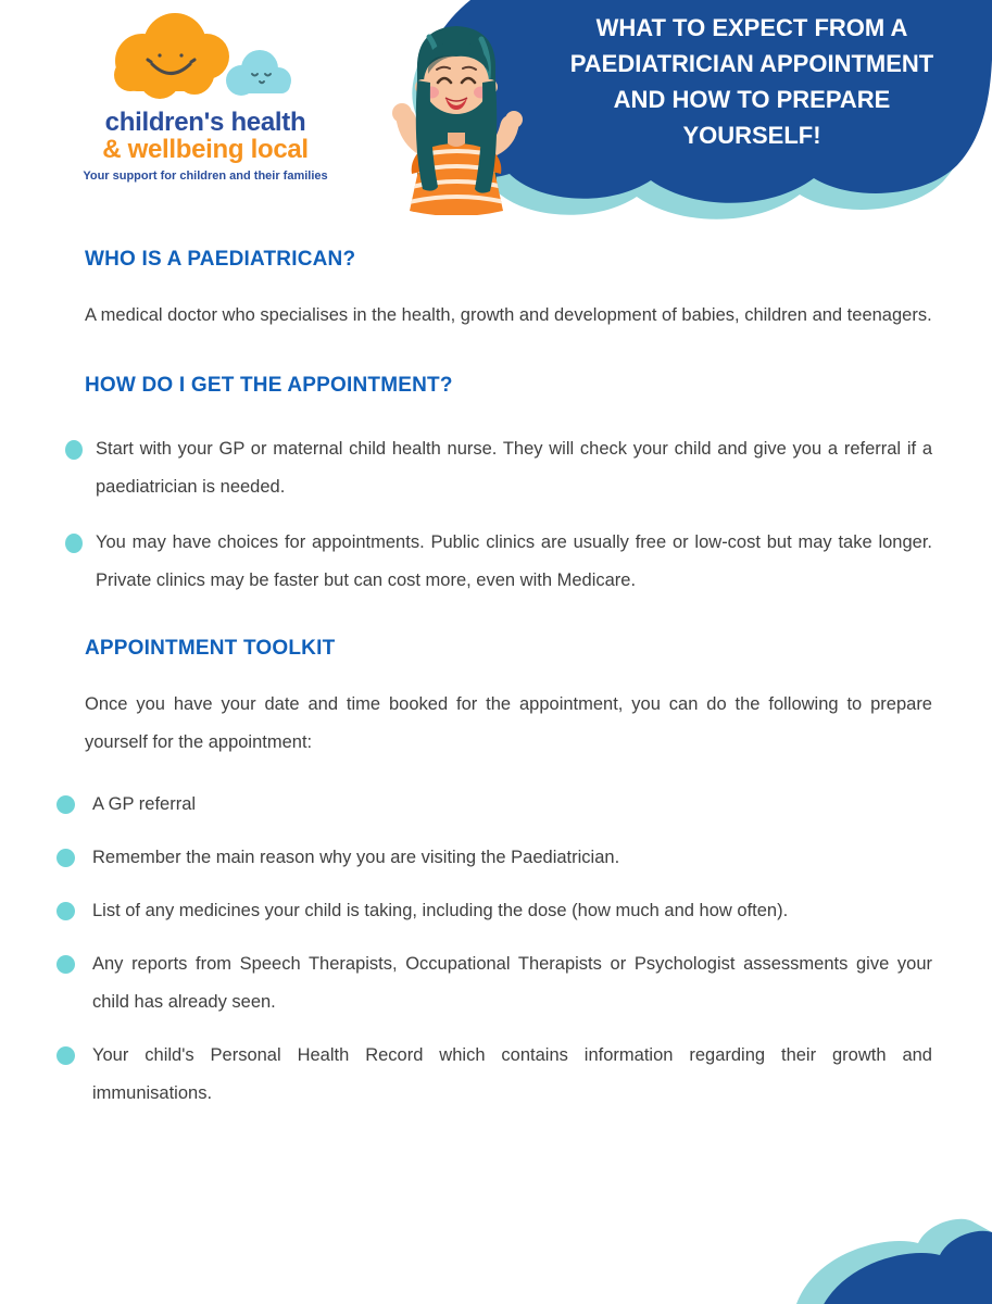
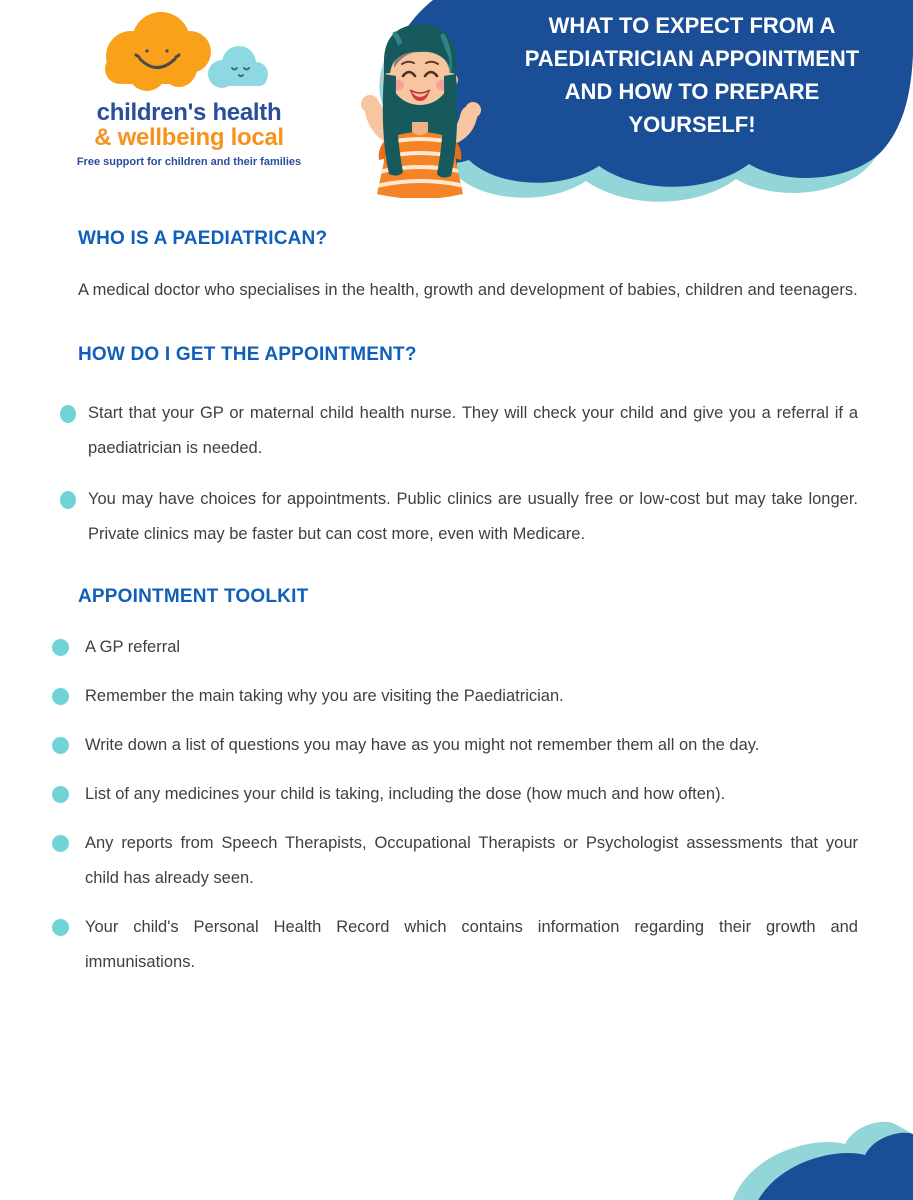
  children's health
  & wellbeing local
- Your support for children and their families
+ Free support for children and their families
  WHAT TO EXPECT FROM A
  PAEDIATRICIAN APPOINTMENT
  AND HOW TO PREPARE
  YOURSELF!
  WHO IS A PAEDIATRICAN?
  A medical doctor who specialises in the health, growth and development of babies, children and teenagers.
  HOW DO I GET THE APPOINTMENT?
- Start with your GP or maternal child health nurse. They will check your child and give you a referral if a paediatrician is needed.
+ Start that your GP or maternal child health nurse. They will check your child and give you a referral if a paediatrician is needed.
  You may have choices for appointments. Public clinics are usually free or low-cost but may take longer. Private clinics may be faster but can cost more, even with Medicare.
  APPOINTMENT TOOLKIT
- Once you have your date and time booked for the appointment, you can do the following to prepare yourself for the appointment:
  A GP referral
- Remember the main reason why you are visiting the Paediatrician.
+ Remember the main taking why you are visiting the Paediatrician.
+ Write down a list of questions you may have as you might not remember them all on the day.
  List of any medicines your child is taking, including the dose (how much and how often).
- Any reports from Speech Therapists, Occupational Therapists or Psychologist assessments give your child has already seen.
+ Any reports from Speech Therapists, Occupational Therapists or Psychologist assessments that your child has already seen.
  Your child's Personal Health Record which contains information regarding their growth and immunisations.
